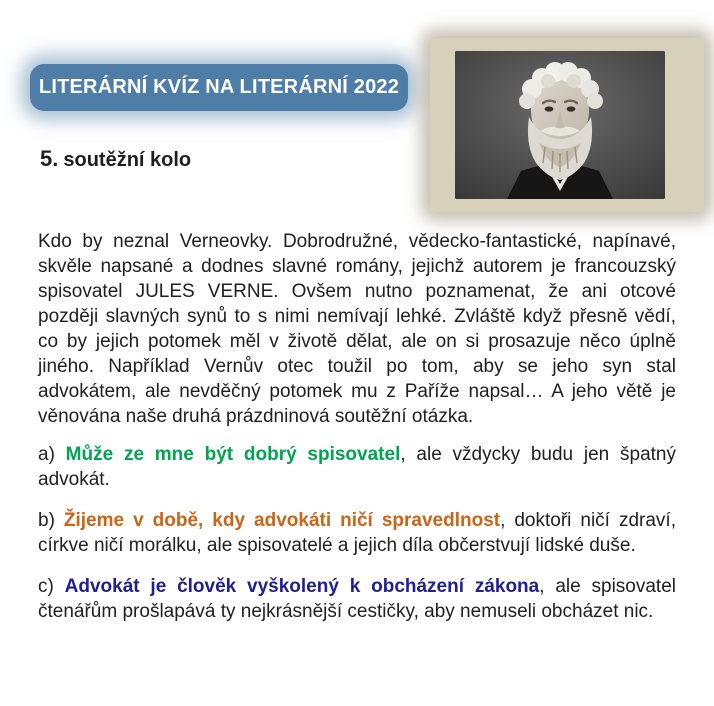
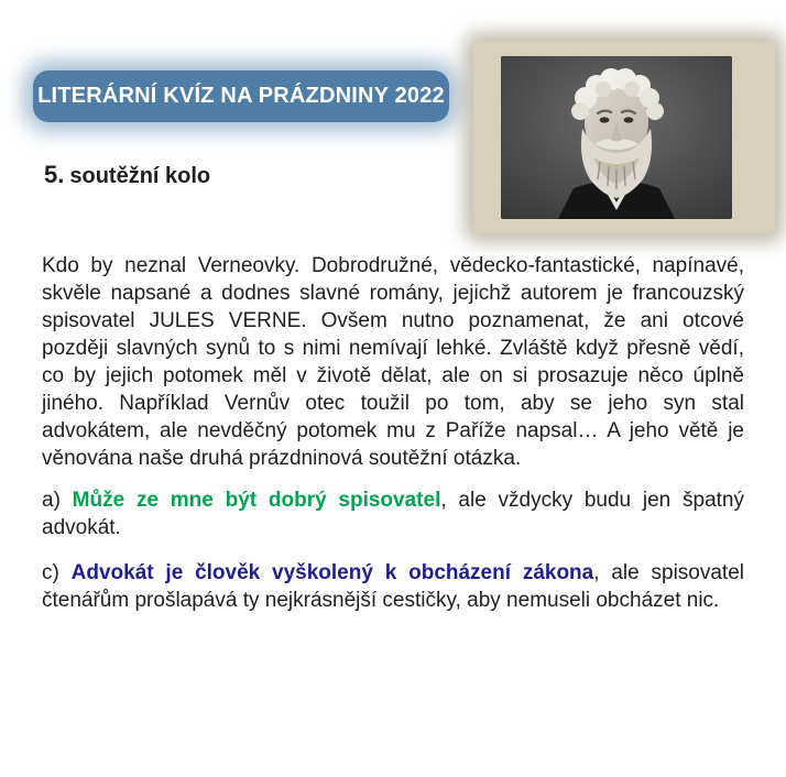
- LITERÁRNÍ KVÍZ NA LITERÁRNÍ 2022
+ LITERÁRNÍ KVÍZ NA PRÁZDNINY 2022
  5. soutěžní kolo
  Kdo by neznal Verneovky. Dobrodružné, vědecko-fantastické, napínavé, skvěle napsané a dodnes slavné romány, jejichž autorem je francouzský spisovatel JULES VERNE. Ovšem nutno poznamenat, že ani otcové později slavných synů to s nimi nemívají lehké. Zvláště když přesně vědí, co by jejich potomek měl v životě dělat, ale on si prosazuje něco úplně jiného. Například Vernův otec toužil po tom, aby se jeho syn stal advokátem, ale nevděčný potomek mu z Paříže napsal… A jeho větě je věnována naše druhá prázdninová soutěžní otázka.
  a) Může ze mne být dobrý spisovatel, ale vždycky budu jen špatný advokát.
- b) Žijeme v době, kdy advokáti ničí spravedlnost, doktoři ničí zdraví, církve ničí morálku, ale spisovatelé a jejich díla občerstvují lidské duše.
  c) Advokát je člověk vyškolený k obcházení zákona, ale spisovatel čtenářům prošlapává ty nejkrásnější cestičky, aby nemuseli obcházet nic.
